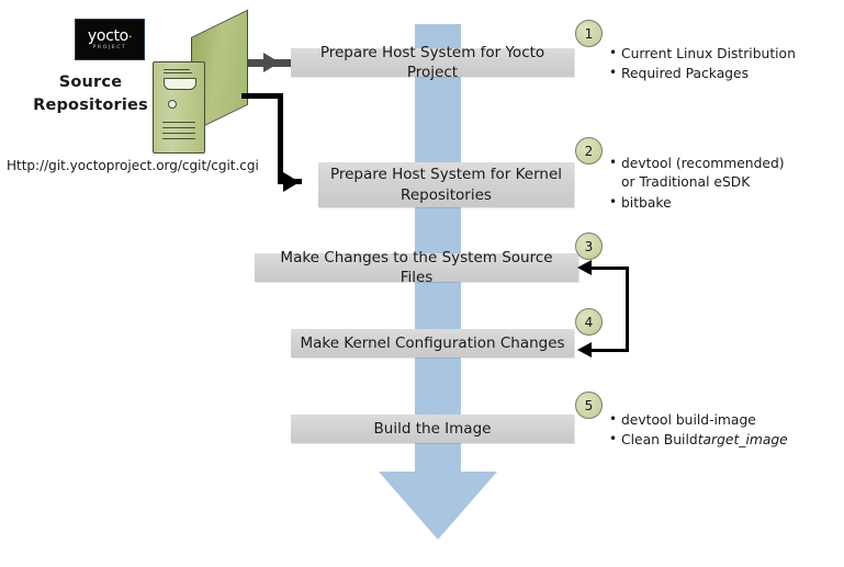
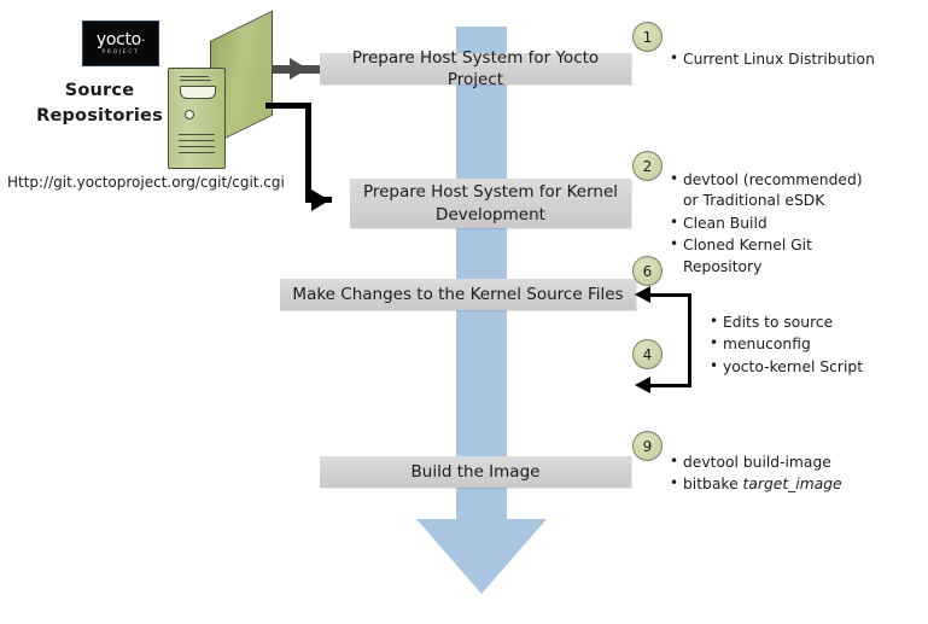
  yocto·
  Source
  Repositories
  Http://git.yoctoproject.org/cgit/cgit.cgi
  Prepare Host System for Yocto Project
- Prepare Host System for Kernel Repositories
+ Prepare Host System for Kernel Development
- Make Changes to the System Source Files
+ Make Changes to the Kernel Source Files
- Make Kernel Configuration Changes
  Build the Image
  1
  2
- 3
+ 6
  4
- 5
+ 9
  Current Linux Distribution
- Required Packages
  devtool (recommended) or Traditional eSDK
- bitbake
+ Clean Build
+ Cloned Kernel Git Repository
+ Edits to source
+ menuconfig
+ yocto-kernel Script
  devtool build-image
- Clean Buildtarget_image
+ bitbake target_image
